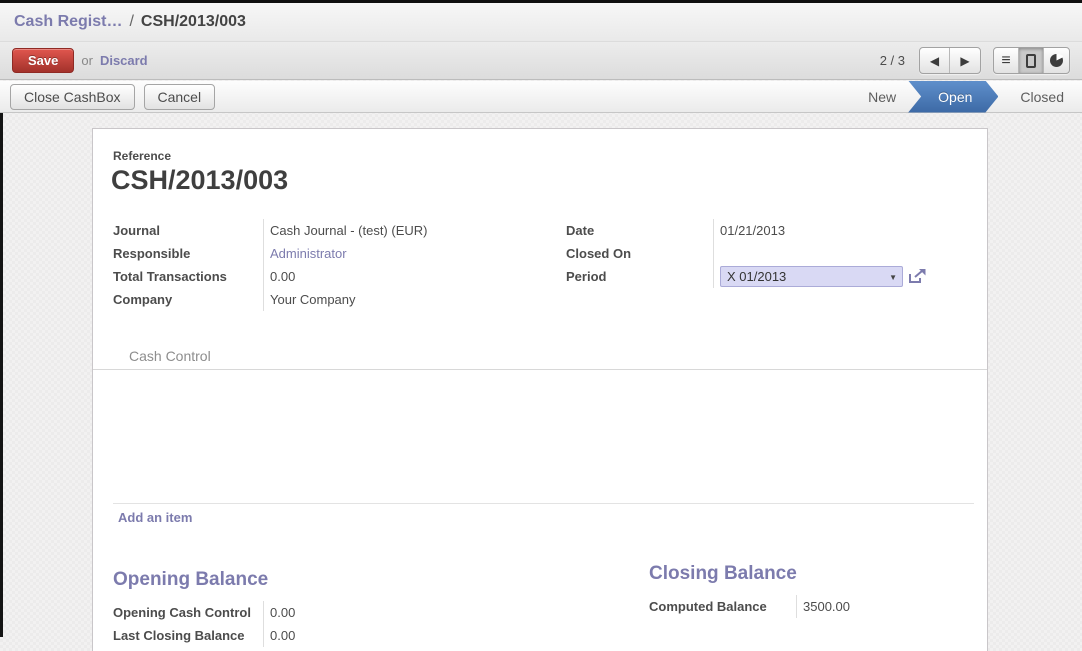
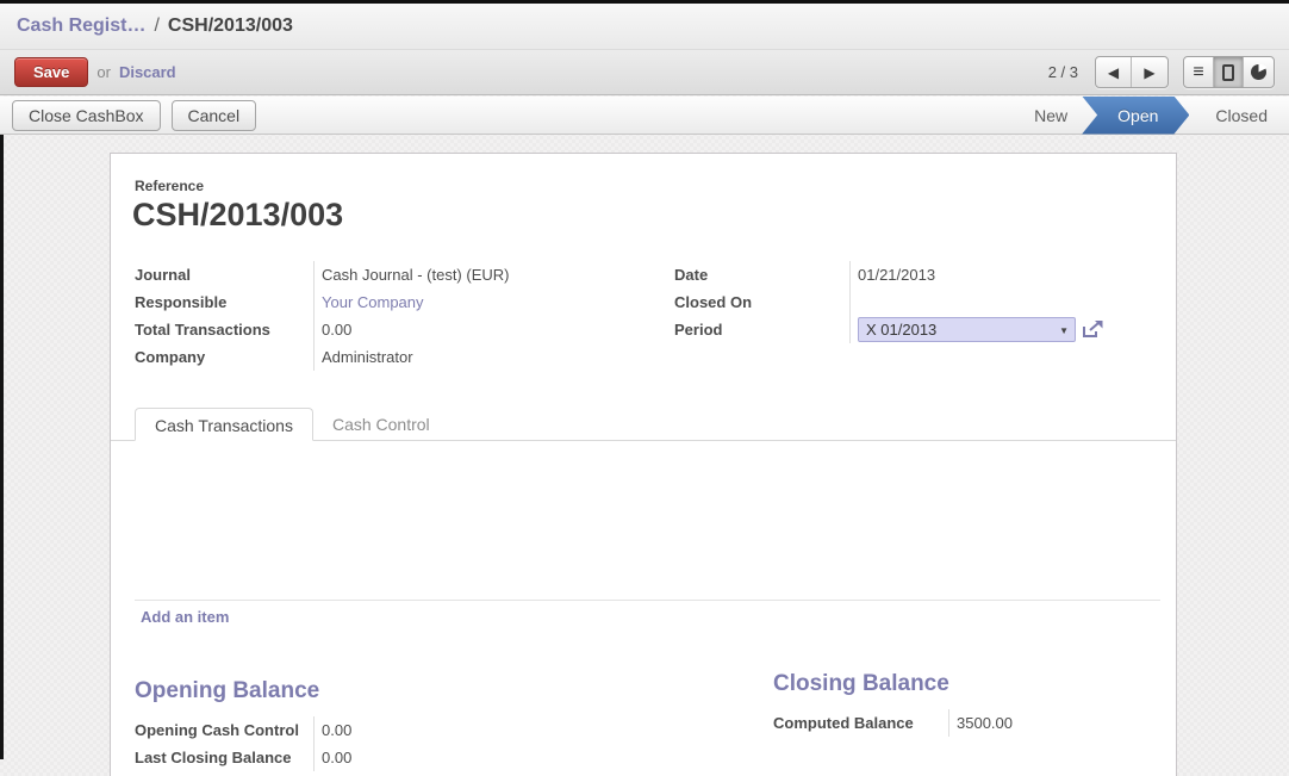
  Cash Regist…
  /
  CSH/2013/003
  Save
  or
  Discard
  2 / 3
  ◀
  ▶
  ≡
  Close CashBox
  Cancel
  New
  Open
  Closed
  Reference
  CSH/2013/003
  Journal
  Cash Journal - (test) (EUR)
  Responsible
- Administrator
+ Your Company
  Total Transactions
  0.00
  Company
- Your Company
+ Administrator
  Date
  01/21/2013
  Closed On
  Period
  X 01/2013
  ▼
+ Cash Transactions
  Cash Control
  Add an item
  Opening Balance
  Opening Cash Control
  0.00
  Last Closing Balance
  0.00
  Closing Balance
  Computed Balance
  3500.00
